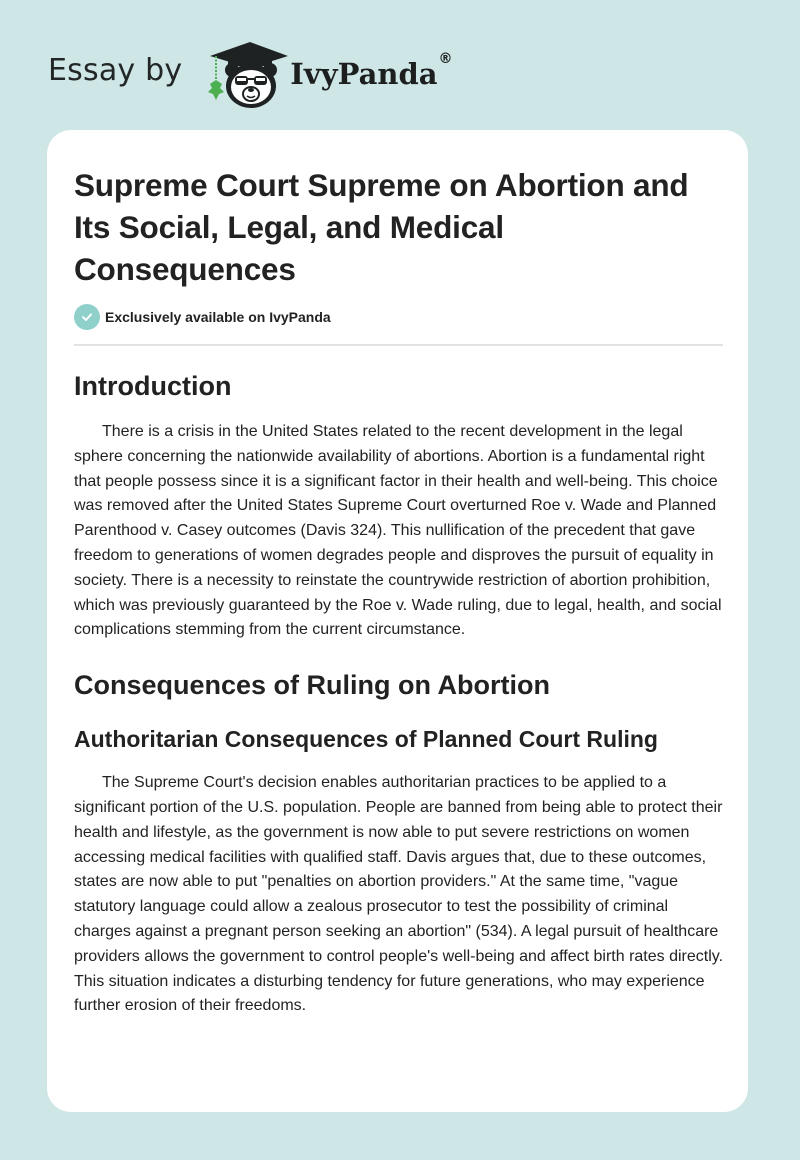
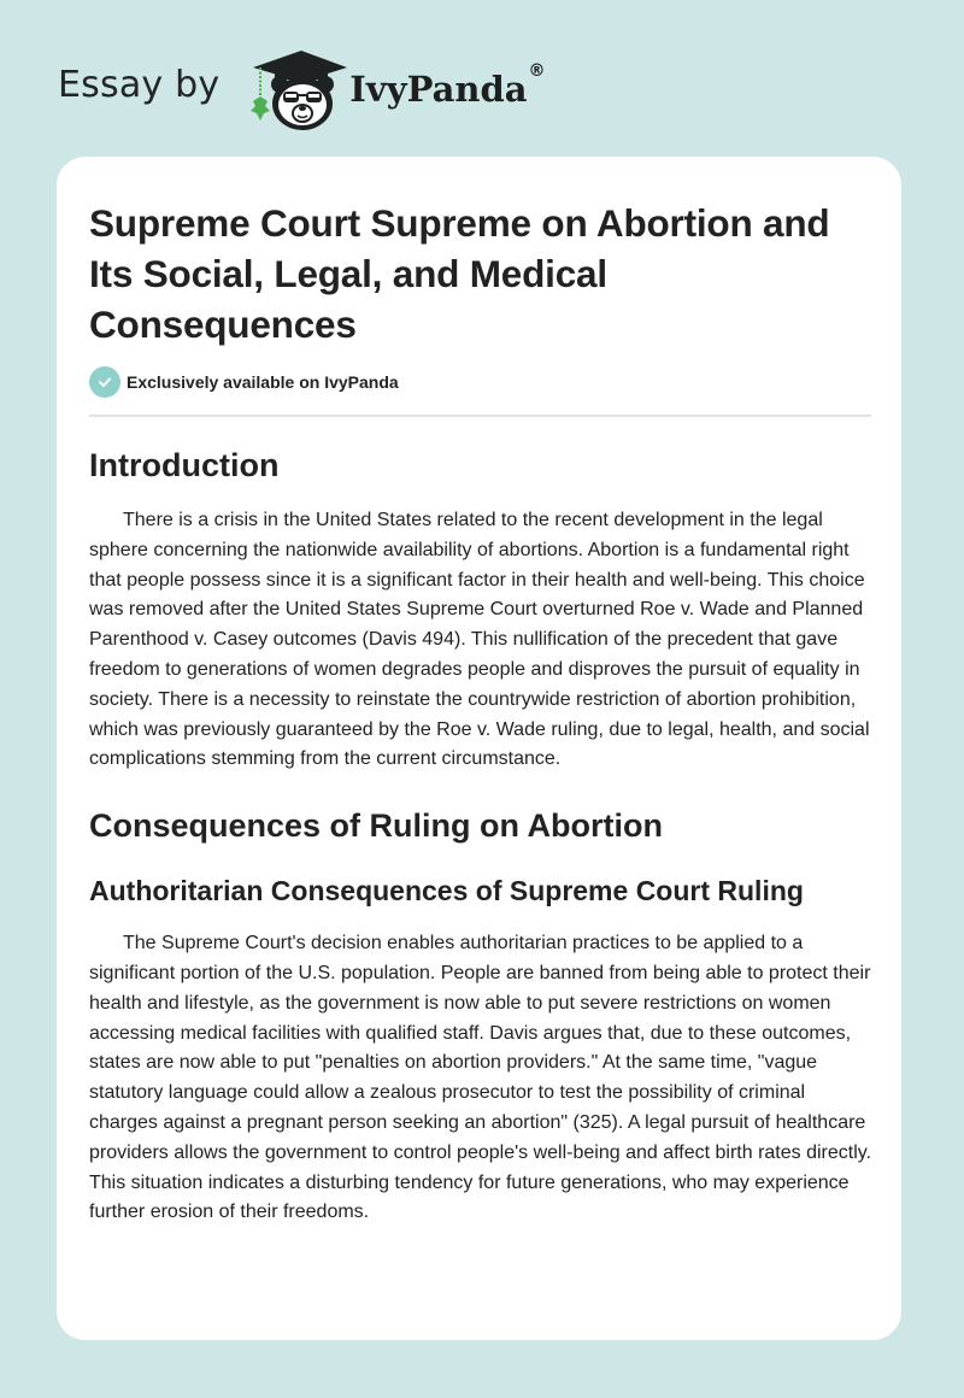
  Essay by
  IvyPanda®
  Supreme Court Supreme on Abortion and Its Social, Legal, and Medical Consequences
  Exclusively available on IvyPanda
  Introduction
- There is a crisis in the United States related to the recent development in the legal sphere concerning the nationwide availability of abortions. Abortion is a fundamental right that people possess since it is a significant factor in their health and well-being. This choice was removed after the United States Supreme Court overturned Roe v. Wade and Planned Parenthood v. Casey outcomes (Davis 324). This nullification of the precedent that gave freedom to generations of women degrades people and disproves the pursuit of equality in society. There is a necessity to reinstate the countrywide restriction of abortion prohibition, which was previously guaranteed by the Roe v. Wade ruling, due to legal, health, and social complications stemming from the current circumstance.
+ There is a crisis in the United States related to the recent development in the legal sphere concerning the nationwide availability of abortions. Abortion is a fundamental right that people possess since it is a significant factor in their health and well-being. This choice was removed after the United States Supreme Court overturned Roe v. Wade and Planned Parenthood v. Casey outcomes (Davis 494). This nullification of the precedent that gave freedom to generations of women degrades people and disproves the pursuit of equality in society. There is a necessity to reinstate the countrywide restriction of abortion prohibition, which was previously guaranteed by the Roe v. Wade ruling, due to legal, health, and social complications stemming from the current circumstance.
  Consequences of Ruling on Abortion
- Authoritarian Consequences of Planned Court Ruling
+ Authoritarian Consequences of Supreme Court Ruling
- The Supreme Court's decision enables authoritarian practices to be applied to a significant portion of the U.S. population. People are banned from being able to protect their health and lifestyle, as the government is now able to put severe restrictions on women accessing medical facilities with qualified staff. Davis argues that, due to these outcomes, states are now able to put "penalties on abortion providers." At the same time, "vague statutory language could allow a zealous prosecutor to test the possibility of criminal charges against a pregnant person seeking an abortion" (534). A legal pursuit of healthcare providers allows the government to control people's well-being and affect birth rates directly. This situation indicates a disturbing tendency for future generations, who may experience further erosion of their freedoms.
+ The Supreme Court's decision enables authoritarian practices to be applied to a significant portion of the U.S. population. People are banned from being able to protect their health and lifestyle, as the government is now able to put severe restrictions on women accessing medical facilities with qualified staff. Davis argues that, due to these outcomes, states are now able to put "penalties on abortion providers." At the same time, "vague statutory language could allow a zealous prosecutor to test the possibility of criminal charges against a pregnant person seeking an abortion" (325). A legal pursuit of healthcare providers allows the government to control people's well-being and affect birth rates directly. This situation indicates a disturbing tendency for future generations, who may experience further erosion of their freedoms.
